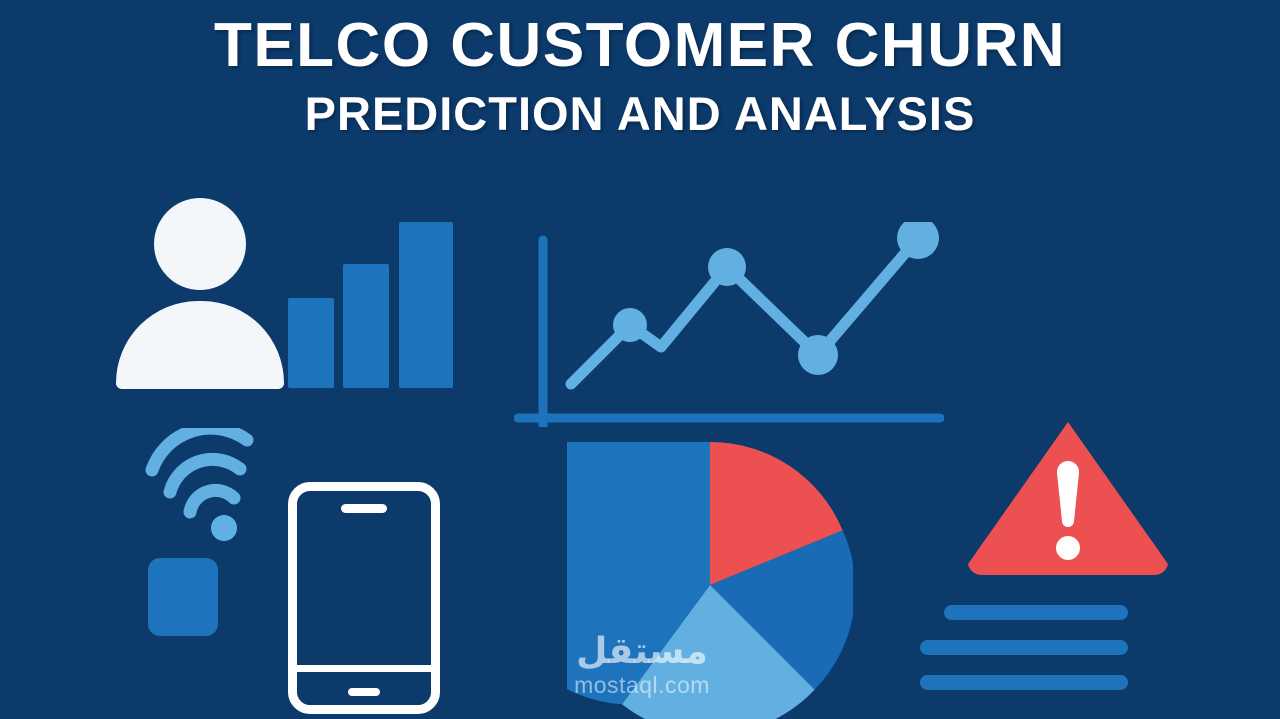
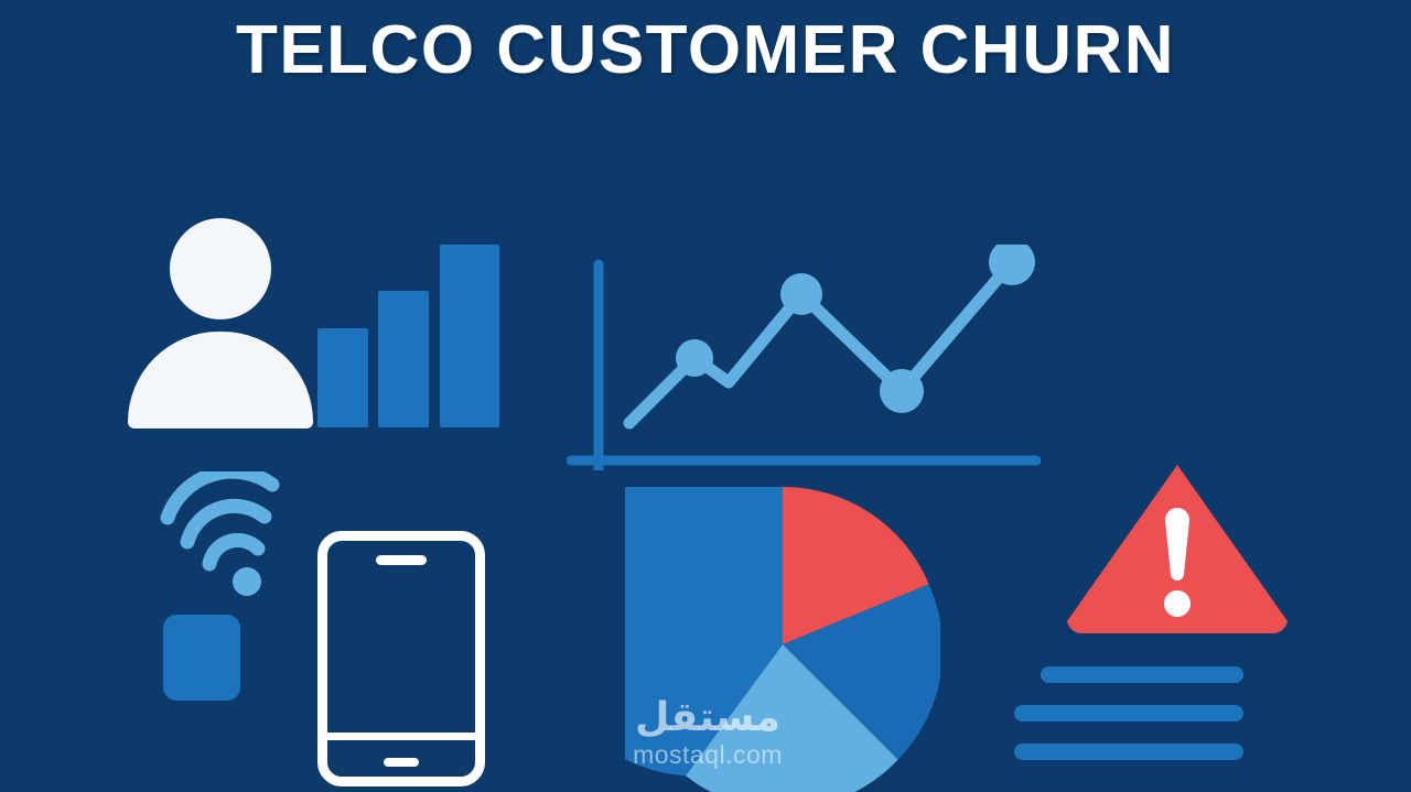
  TELCO CUSTOMER CHURN
- PREDICTION AND ANALYSIS
  مستقل
  mostaql.com
